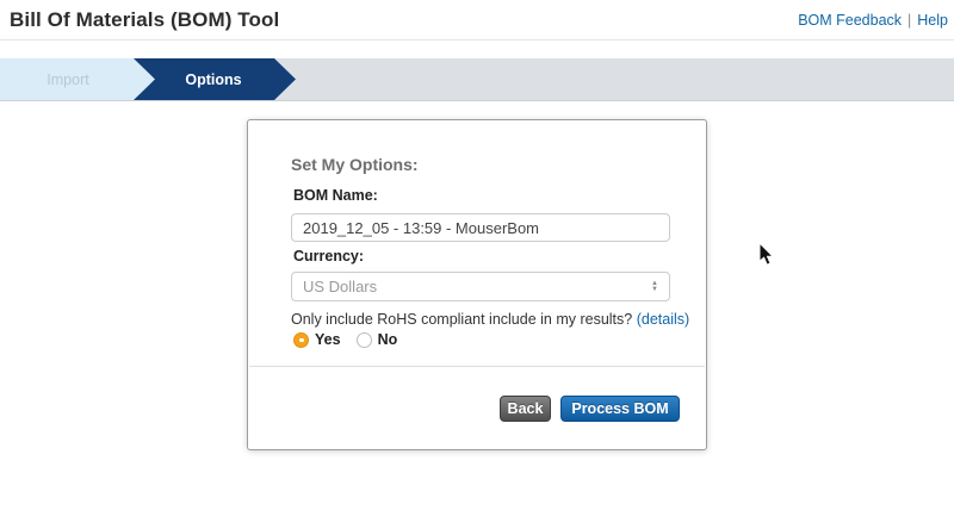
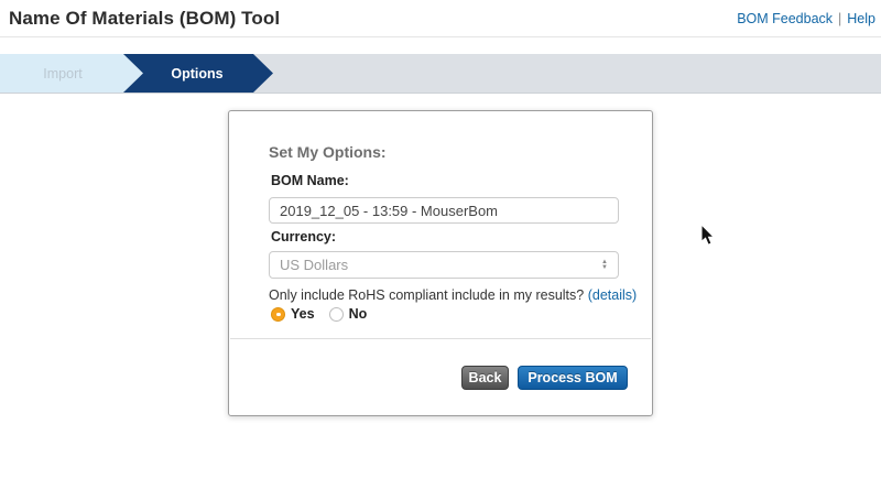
- Bill Of Materials (BOM) Tool
+ Name Of Materials (BOM) Tool
  BOM Feedback | Help
  Import
  Options
  Set My Options:
  BOM Name:
  2019_12_05 - 13:59 - MouserBom
  Currency:
  US Dollars
  Only include RoHS compliant include in my results? (details)
  Yes
  No
  Back
  Process BOM
